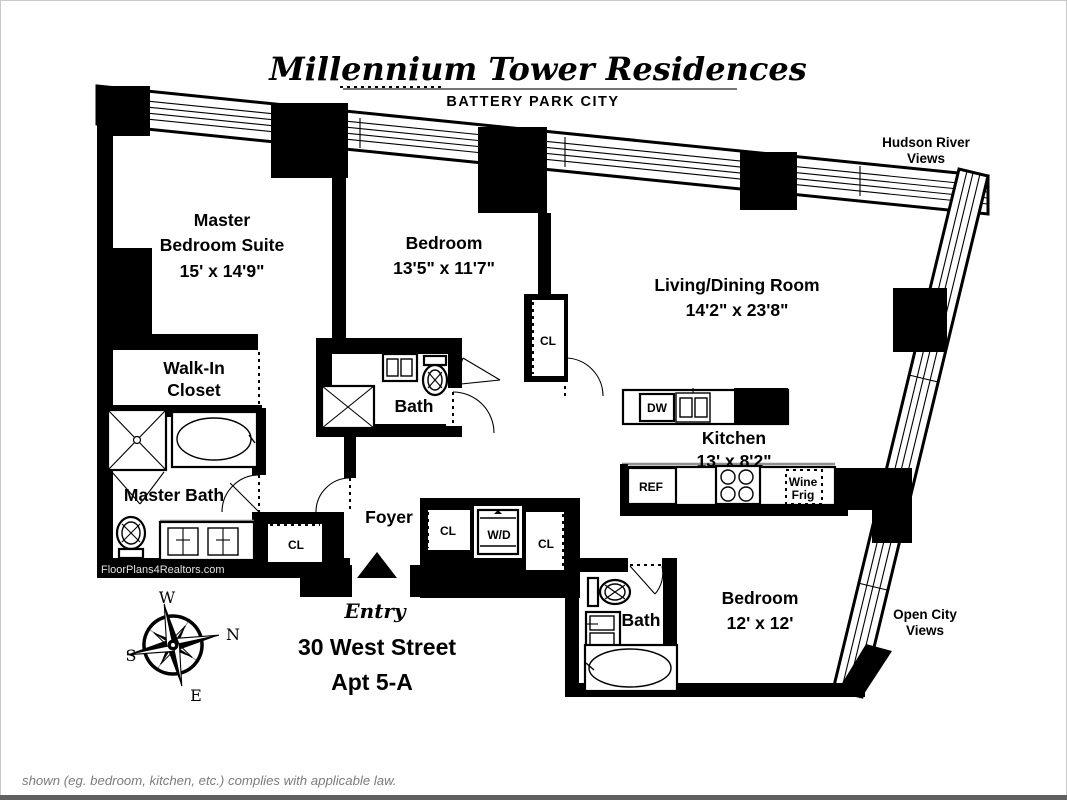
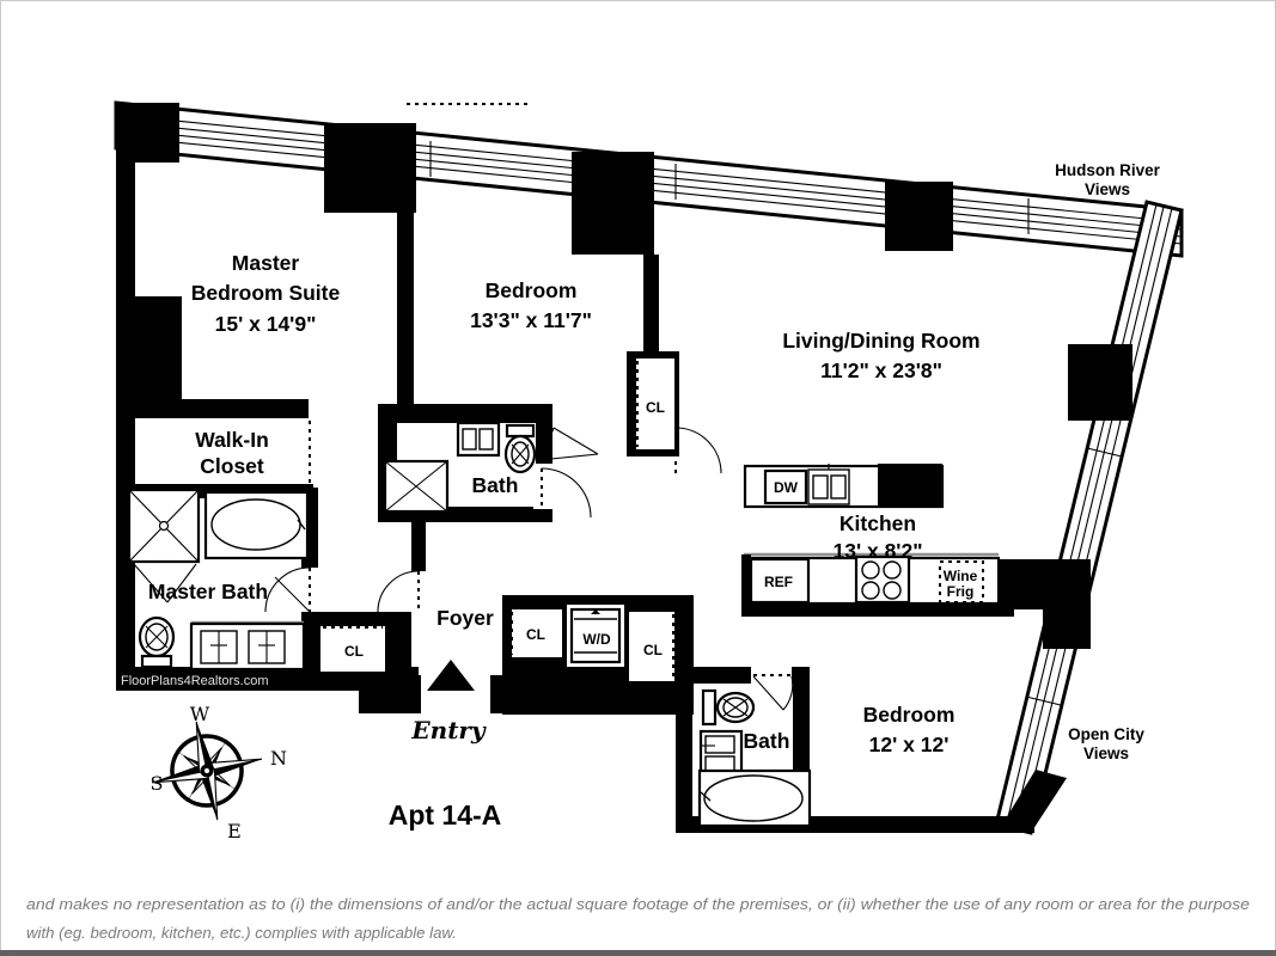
- Millennium Tower Residences
- BATTERY PARK CITY
  Master
  Bedroom Suite
  15' x 14'9"
  Bedroom
- 13'5" x 11'7"
+ 13'3" x 11'7"
  Living/Dining Room
- 14'2" x 23'8"
+ 11'2" x 23'8"
  Walk-In
  Closet
  Master Bath
  Bath
  Foyer
  Kitchen
  13' x 8'2"
  Bedroom
  12' x 12'
  Bath
  CL
  CL
  CL
  CL
  W/D
  DW
  REF
  Wine
  Frig
  Hudson River
  Views
  Open City
  Views
  FloorPlans4Realtors.com
  Entry
- 30 West Street
- Apt 5-A
+ Apt 14-A
  W
  N
  S
  E
+ and makes no representation as to (i) the dimensions of and/or the actual square footage of the premises, or (ii) whether the use of any room or area for the purpose
- shown (eg. bedroom, kitchen, etc.) complies with applicable law.
+ with (eg. bedroom, kitchen, etc.) complies with applicable law.
